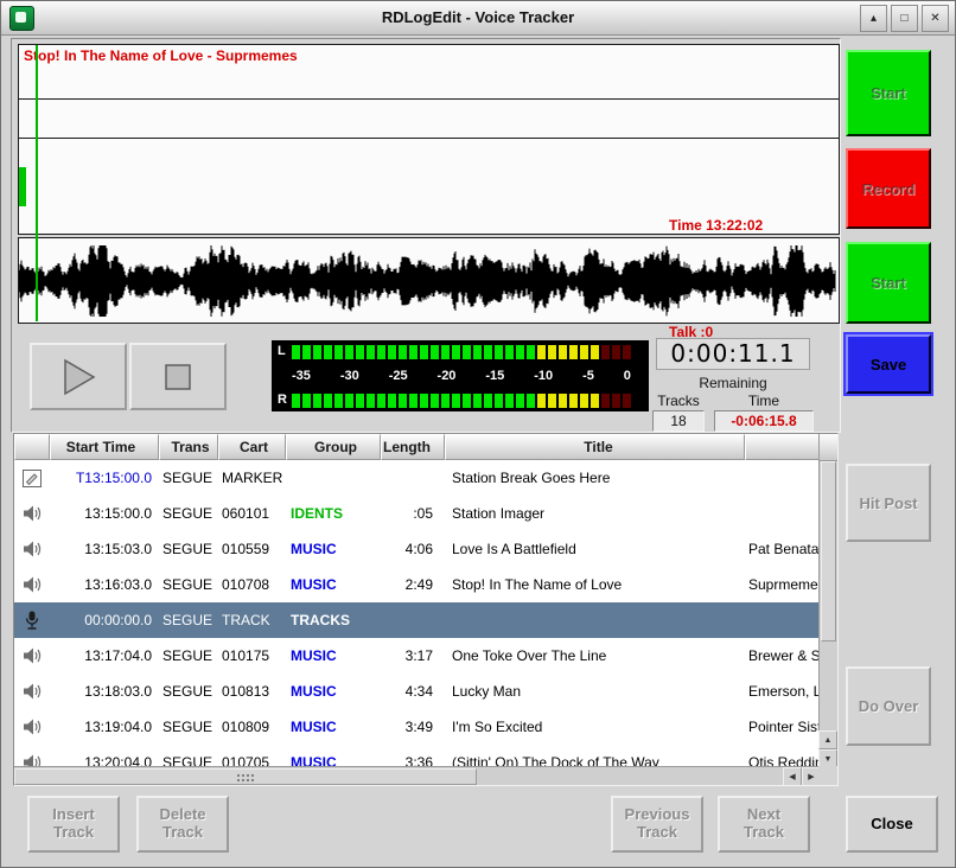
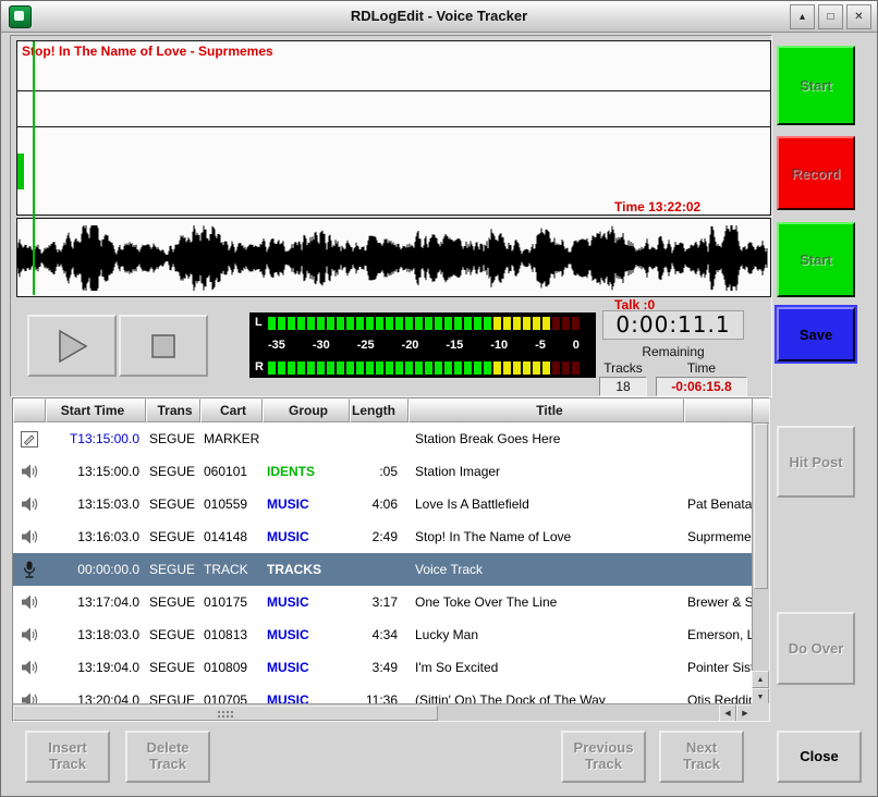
  RDLogEdit - Voice Tracker
  ▴
  □
  ✕
  Sop! In The Name of Love - Suprmemes
  Time 13:22:02
  Talk :0
  L
  -35
  -30
  -25
  -20
  -15
  -10
  -5
  0
  R
  0:00:11.1
  Remaining
  Tracks
  18
  Time
  -0:06:15.8
  Start
  Record
  Start
  Save
  Hit Post
  Do Over
  Start Time
  Trans
  Cart
  Group
  Length
  Title
  T13:15:00.0
  SEGUE
  MARKER
  Station Break Goes Here
  13:15:00.0
  SEGUE
  060101
  IDENTS
  :05
  Station Imager
  13:15:03.0
  SEGUE
  010559
  MUSIC
  4:06
  Love Is A Battlefield
  Pat Benata
  13:16:03.0
  SEGUE
- 010708
+ 014148
  MUSIC
  2:49
  Stop! In The Name of Love
  Suprmeme
  00:00:00.0
  SEGUE
  TRACK
  TRACKS
+ Voice Track
  13:17:04.0
  SEGUE
  010175
  MUSIC
  3:17
  One Toke Over The Line
  Brewer & S
  13:18:03.0
  SEGUE
  010813
  MUSIC
  4:34
  Lucky Man
  Emerson,
  13:19:04.0
  SEGUE
  010809
  MUSIC
  3:49
  I'm So Excited
  Pointer Sis
  13:20:04.0
  SEGUE
  010705
  MUSIC
- 3:36
+ 11:36
  (Sittin' On) The Dock of The Way
  Otis Reddi
  Insert Track
  Delete Track
  Previous Track
  Next Track
  Close
